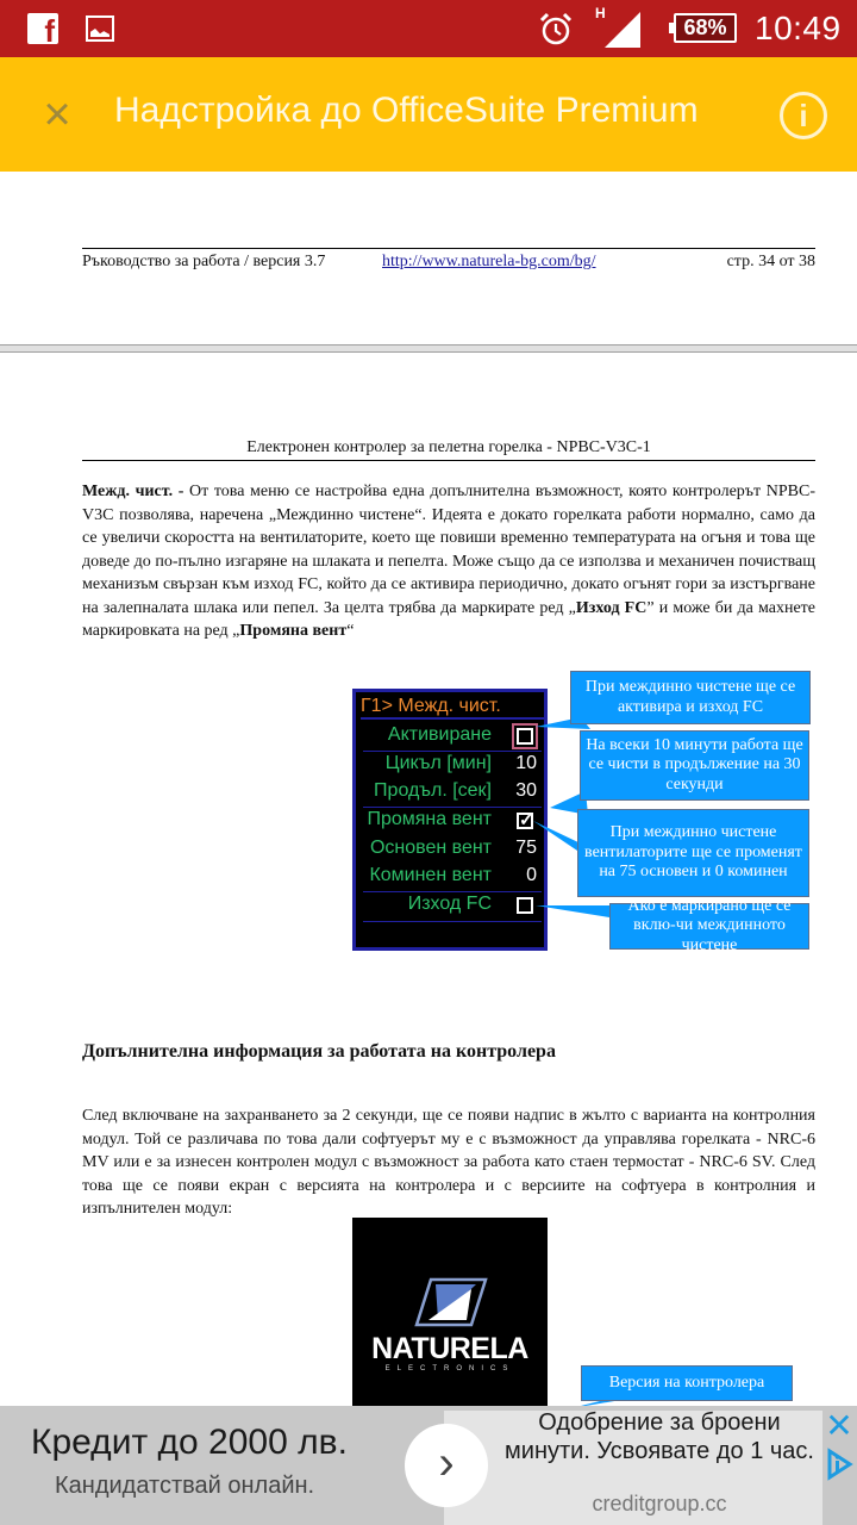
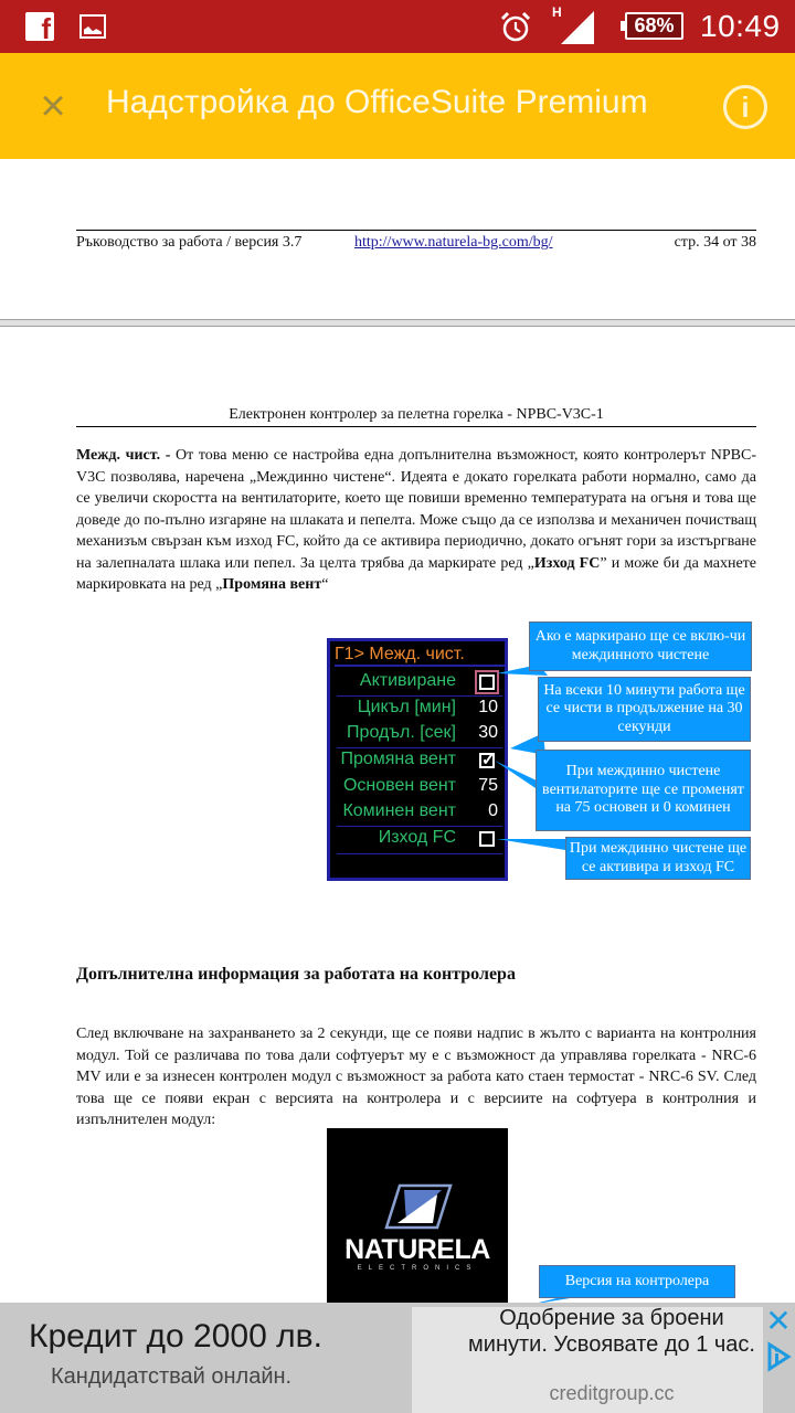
  f
  H
  68%
  10:49
  ×
  Надстройка до OfficeSuite Premium
  i
  Ръководство за работа / версия 3.7
  http://www.naturela-bg.com/bg/
  стр. 34 от 38
  Електронен контролер за пелетна горелка - NPBC-V3C-1
  Межд. чист. - От това меню се настройва една допълнителна възможност, която контролерът NPBC-V3C позволява, наречена „Междинно чистене“. Идеята е докато горелката работи нормално, само да се увеличи скоростта на вентилаторите, което ще повиши временно температурата на огъня и това ще доведе до по-пълно изгаряне на шлаката и пепелта. Може също да се използва и механичен почистващ механизъм свързан към изход FC, който да се активира периодично, докато огънят гори за изстъргване на залепналата шлака или пепел. За целта трябва да маркирате ред „Изход FC” и може би да махнете маркировката на ред „Промяна вент“
  Г1> Межд. чист.
  Активиране
  Цикъл [мин]
  10
  Продъл. [сек]
  30
  Промяна вент
  Основен вент
  75
  Коминен вент
  0
  Изход FC
- При междинно чистене ще се активира и изход FC
+ Ако е маркирано ще се вклю-чи междинното чистене
  На всеки 10 минути работа ще се чисти в продължение на 30 секунди
  При междинно чистене вентилаторите ще се променят на 75 основен и 0 коминен
- Ако е маркирано ще се вклю-чи междинното чистене
+ При междинно чистене ще се активира и изход FC
  Допълнителна информация за работата на контролера
  След включване на захранването за 2 секунди, ще се появи надпис в жълто с варианта на контролния модул. Той се различава по това дали софтуерът му е с възможност да управлява горелката - NRC-6 MV или е за изнесен контролен модул с възможност за работа като стаен термостат - NRC-6 SV. След това ще се появи екран с версията на контролера и с версиите на софтуера в контролния и изпълнителен модул:
  NATURELA
  Версия на контролера
  Кредит до 2000 лв.
  Кандидатствай онлайн.
- ›
  Одобрение за броени минути. Усвоявате до 1 час.
  creditgroup.cc
  ✕
